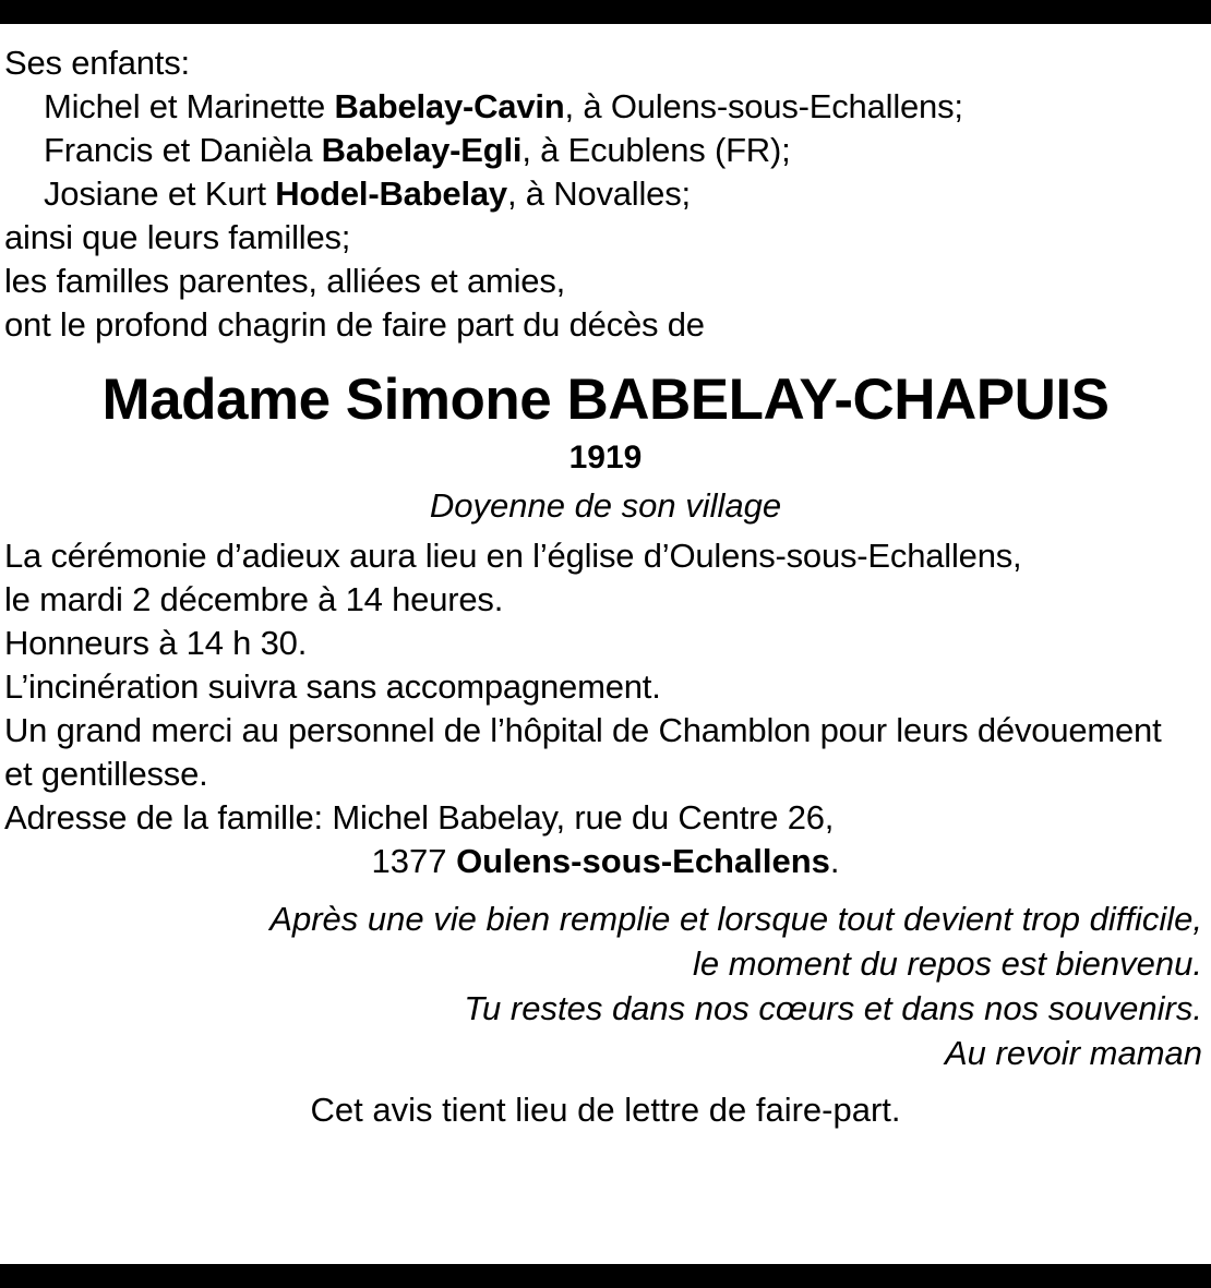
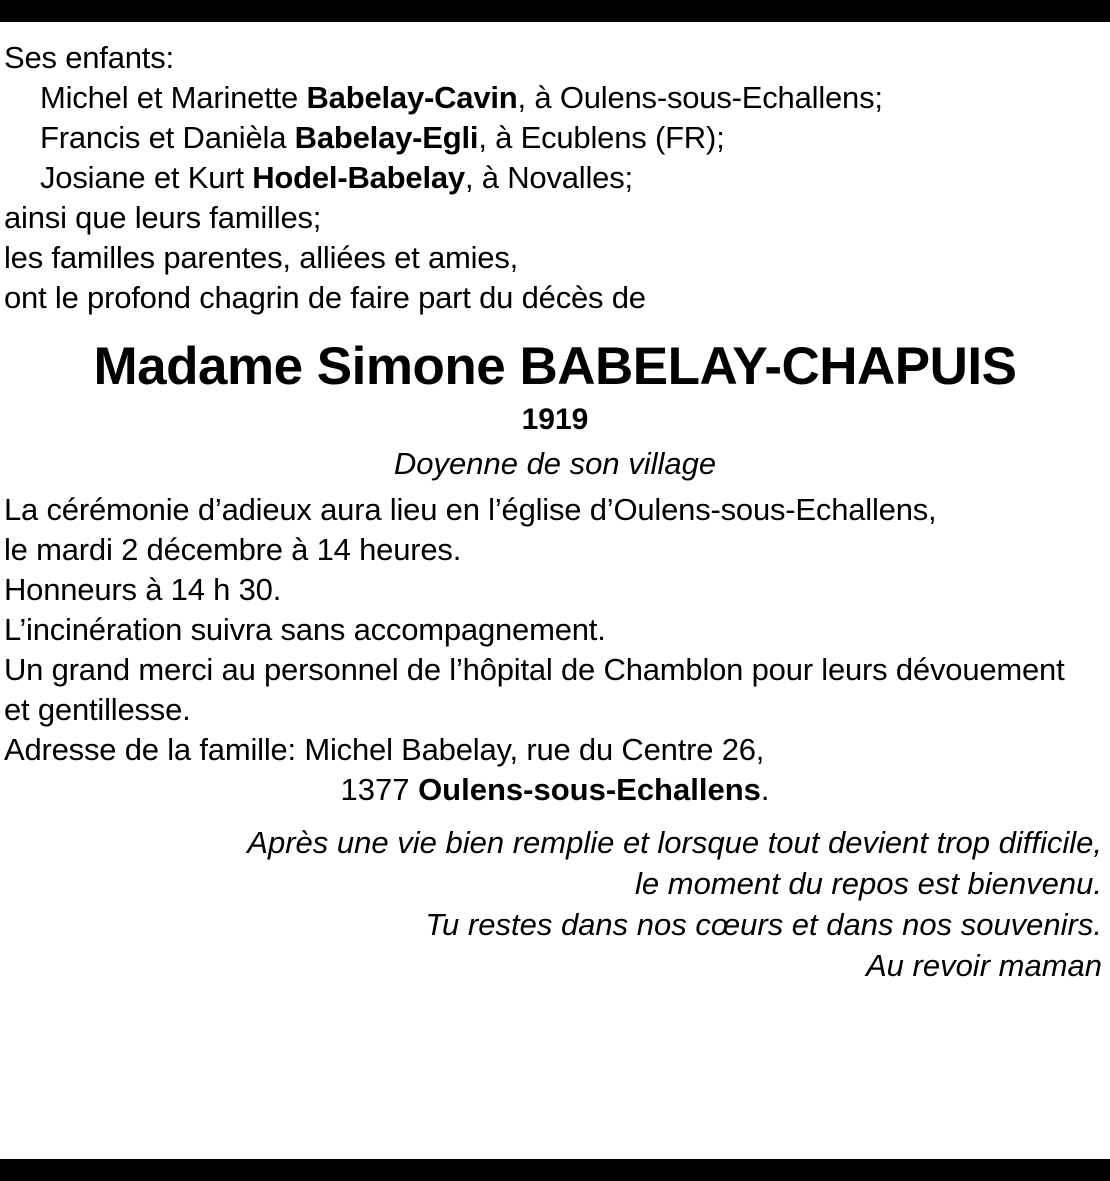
  Ses enfants:
  Michel et Marinette Babelay-Cavin, à Oulens-sous-Echallens;
  Francis et Danièla Babelay-Egli, à Ecublens (FR);
  Josiane et Kurt Hodel-Babelay, à Novalles;
  ainsi que leurs familles;
  les familles parentes, alliées et amies,
  ont le profond chagrin de faire part du décès de
  Madame Simone BABELAY-CHAPUIS
  1919
  Doyenne de son village
  La cérémonie d’adieux aura lieu en l’église d’Oulens-sous-Echallens,
  le mardi 2 décembre à 14 heures.
  Honneurs à 14 h 30.
  L’incinération suivra sans accompagnement.
  Un grand merci au personnel de l’hôpital de Chamblon pour leurs dévouement
  et gentillesse.
  Adresse de la famille: Michel Babelay, rue du Centre 26,
  1377 Oulens-sous-Echallens.
  Après une vie bien remplie et lorsque tout devient trop difficile,
  le moment du repos est bienvenu.
  Tu restes dans nos cœurs et dans nos souvenirs.
  Au revoir maman
- Cet avis tient lieu de lettre de faire-part.
